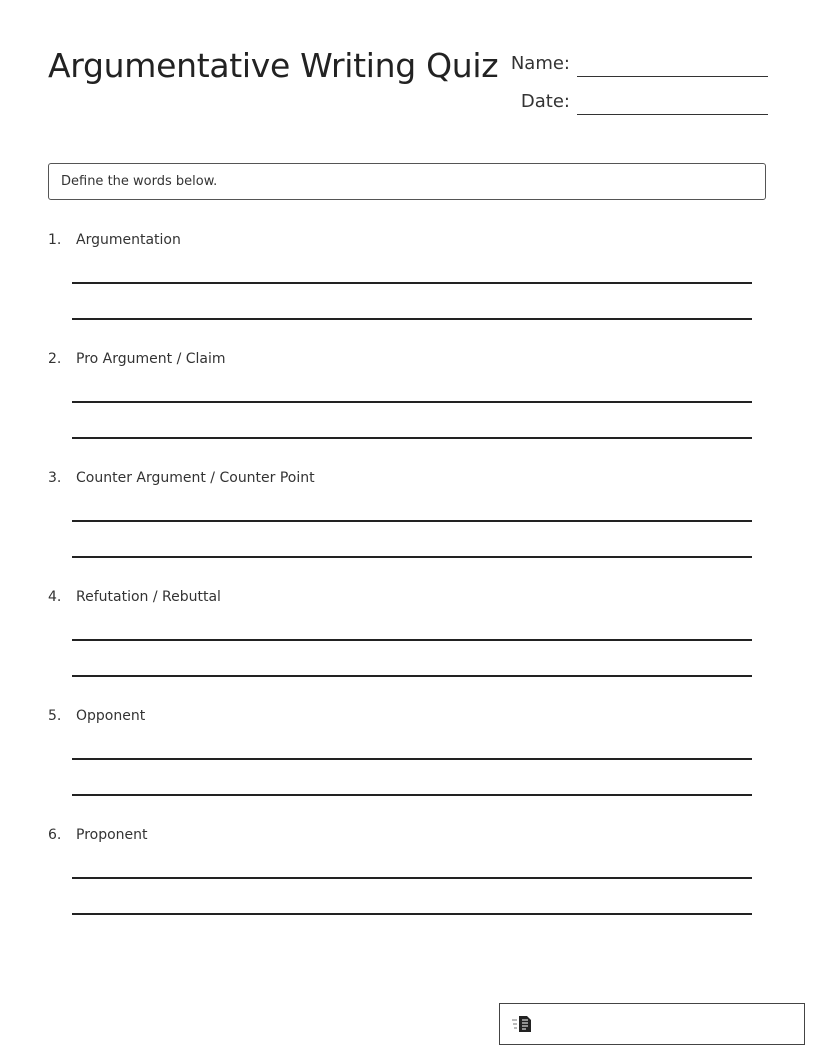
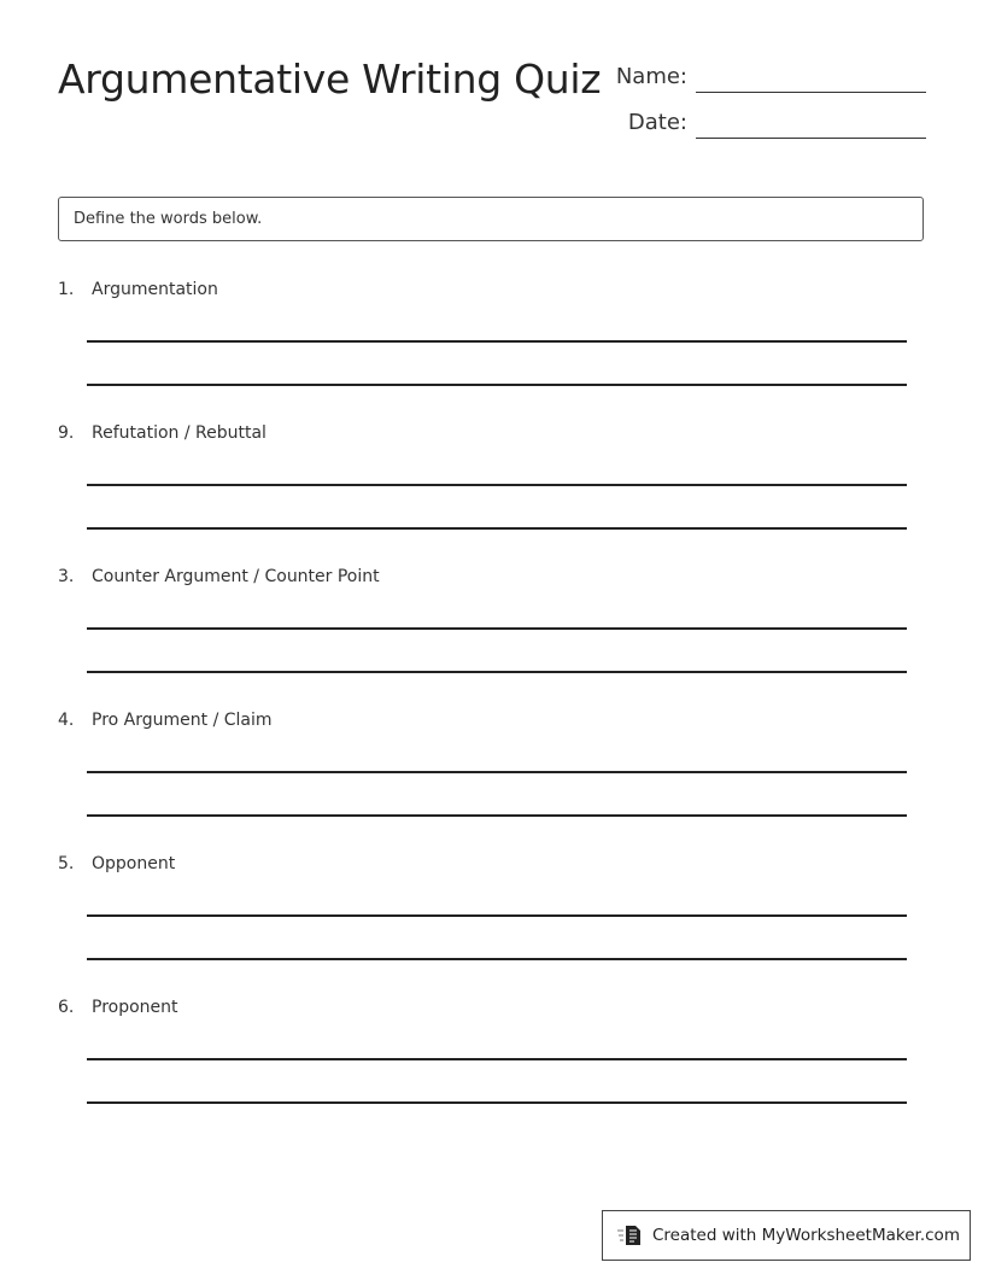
  Argumentative Writing Quiz
  Name:
  Date:
  Define the words below.
  1.
  Argumentation
- 2.
+ 9.
- Pro Argument / Claim
+ Refutation / Rebuttal
  3.
  Counter Argument / Counter Point
  4.
- Refutation / Rebuttal
+ Pro Argument / Claim
  5.
  Opponent
  6.
  Proponent
+ Created with MyWorksheetMaker.com
